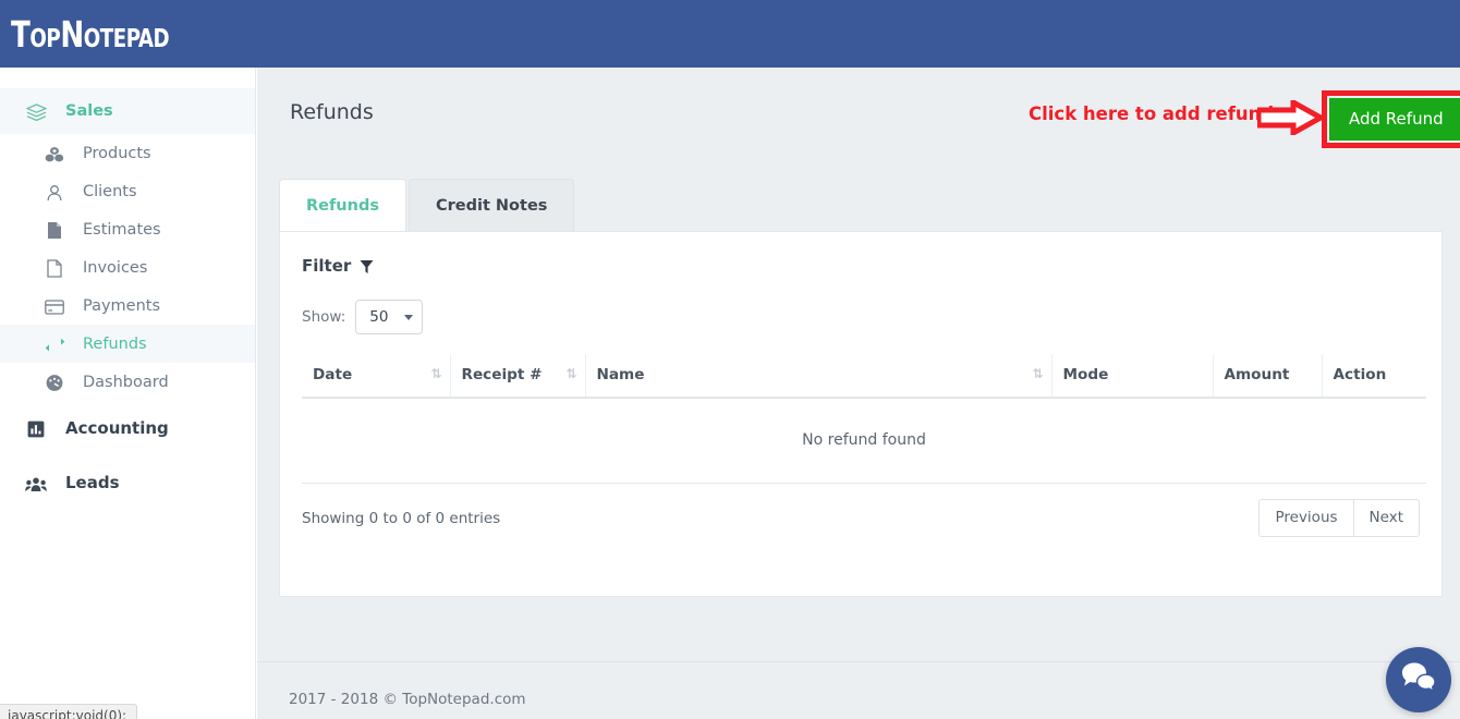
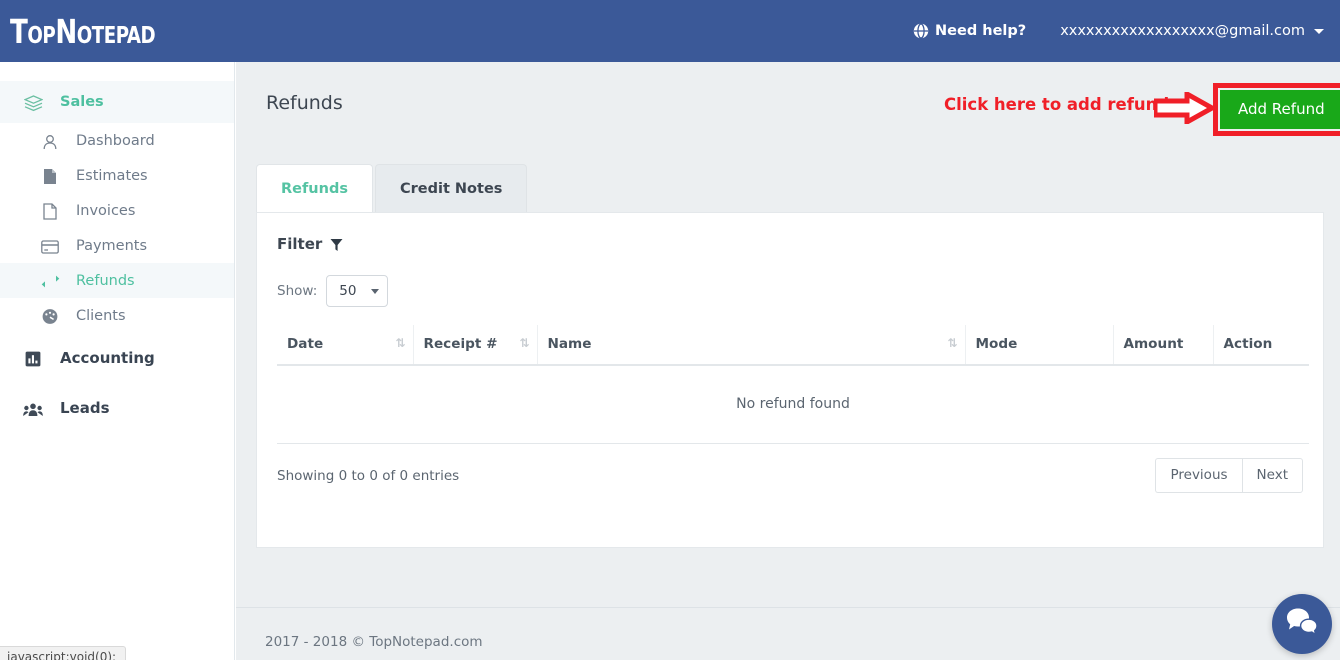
  TopNotepad
+ Need help?
+ xxxxxxxxxxxxxxxxxx@gmail.com
  Sales
- Products
- Clients
+ Dashboard
  Estimates
  Invoices
  Payments
  Refunds
- Dashboard
+ Clients
  Accounting
  Leads
  Refunds
  Click here to add refun
  Add Refund
  Refunds
  Credit Notes
  Filter
  Show:
  50
  Date ⇅	Receipt # ⇅	Name ⇅	Mode	Amount	Action
  No refund found
  Showing 0 to 0 of 0 entries
  Previous
  Next
  2017 - 2018 © TopNotepad.com
  javascript:void(0);
